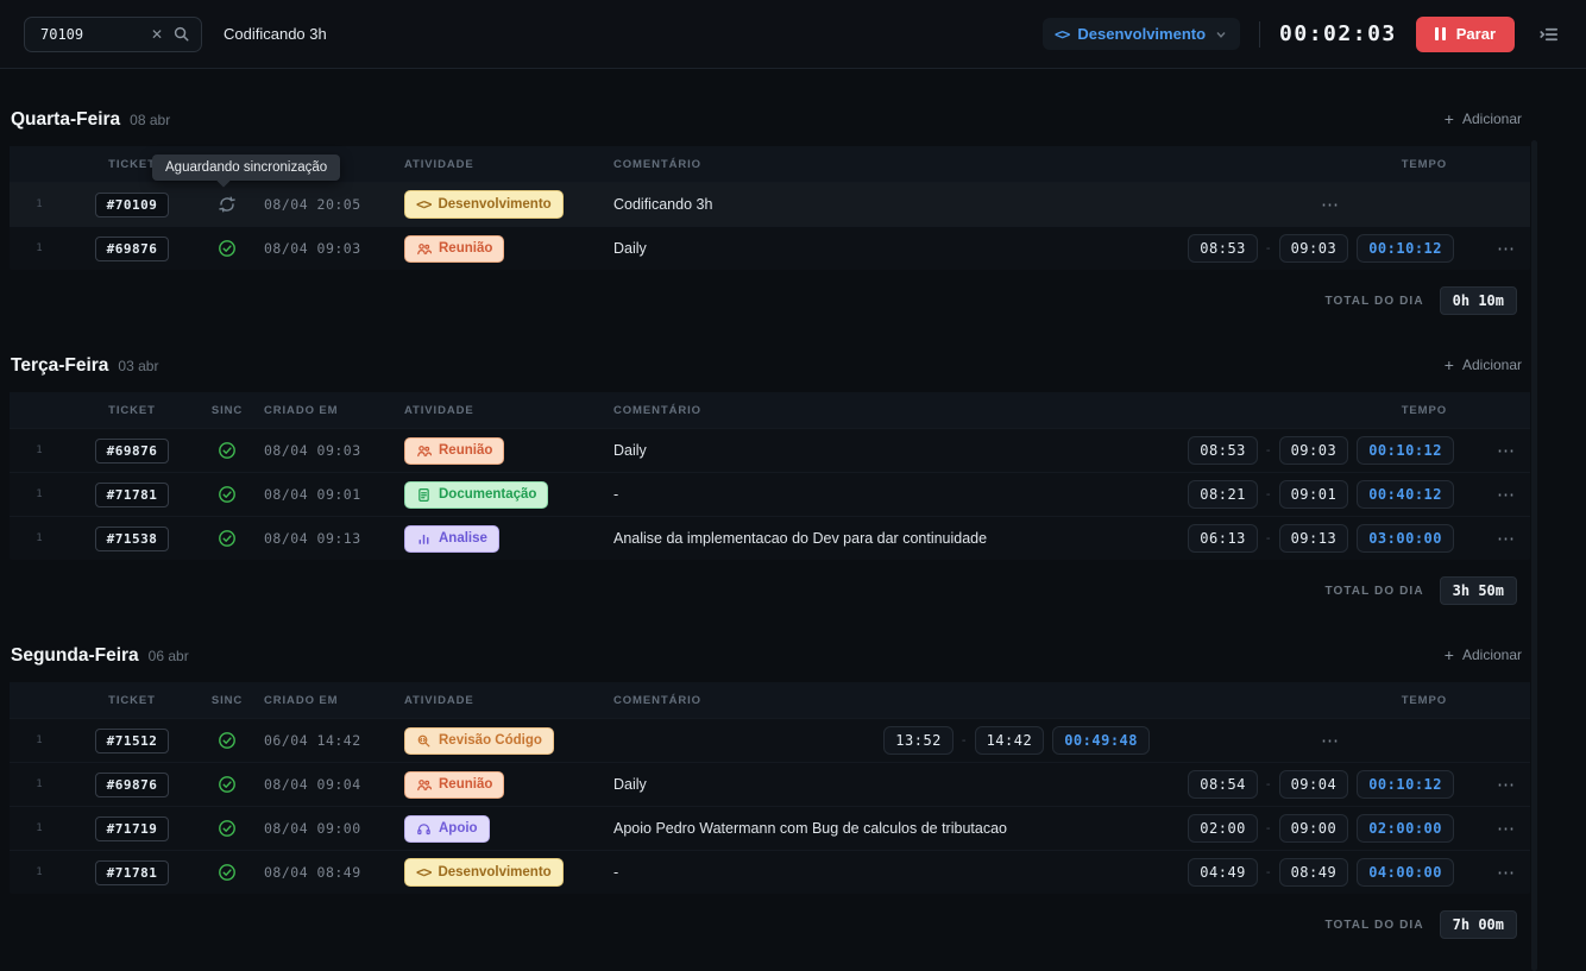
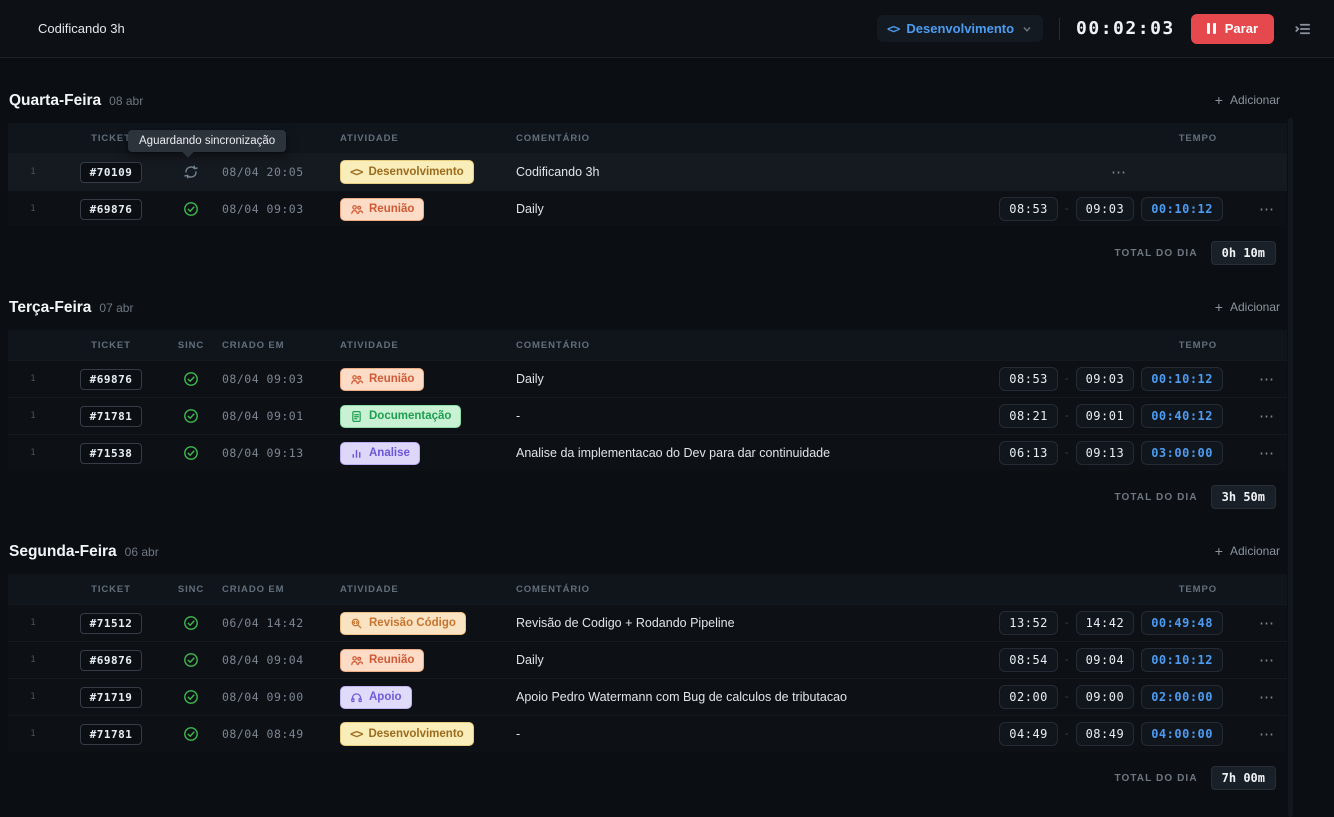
- 70109
- ✕
  Codificando 3h
  <>
  Desenvolvimento
  00:02:03
  Parar
  Quarta-Feira
  08 abr
  +
  Adicionar
  TICKE
  ATIVIDADE
  COMENTÁRIO
  TEMPO
  1
  #70109
  08/04 20:05
  <>
  Desenvolvimento
  Codificando 3h
  ⋯
  1
  #69876
  08/04 09:03
  Reunião
  Daily
  08:53
  -
  09:03
  00:10:12
  ⋯
  TOTAL DO DIA
  0h 10m
  Terça-Feira
- 03 abr
+ 07 abr
  +
  Adicionar
  TICKET
  SINC
  CRIADO EM
  ATIVIDADE
  COMENTÁRIO
  TEMPO
  1
  #69876
  08/04 09:03
  Reunião
  Daily
  08:53
  -
  09:03
  00:10:12
  ⋯
  1
  #71781
  08/04 09:01
  Documentação
  -
  08:21
  -
  09:01
  00:40:12
  ⋯
  1
  #71538
  08/04 09:13
  Analise
  Analise da implementacao do Dev para dar continuidade
  06:13
  -
  09:13
  03:00:00
  ⋯
  TOTAL DO DIA
  3h 50m
  Segunda-Feira
  06 abr
  +
  Adicionar
  TICKET
  SINC
  CRIADO EM
  ATIVIDADE
  COMENTÁRIO
  TEMPO
  1
  #71512
  06/04 14:42
  Revisão Código
+ Revisão de Codigo + Rodando Pipeline
  13:52
  -
  14:42
  00:49:48
  ⋯
  1
  #69876
  08/04 09:04
  Reunião
  Daily
  08:54
  -
  09:04
  00:10:12
  ⋯
  1
  #71719
  08/04 09:00
  Apoio
  Apoio Pedro Watermann com Bug de calculos de tributacao
  02:00
  -
  09:00
  02:00:00
  ⋯
  1
  #71781
  08/04 08:49
  <>
  Desenvolvimento
  -
  04:49
  -
  08:49
  04:00:00
  ⋯
  TOTAL DO DIA
  7h 00m
  Aguardando sincronização
